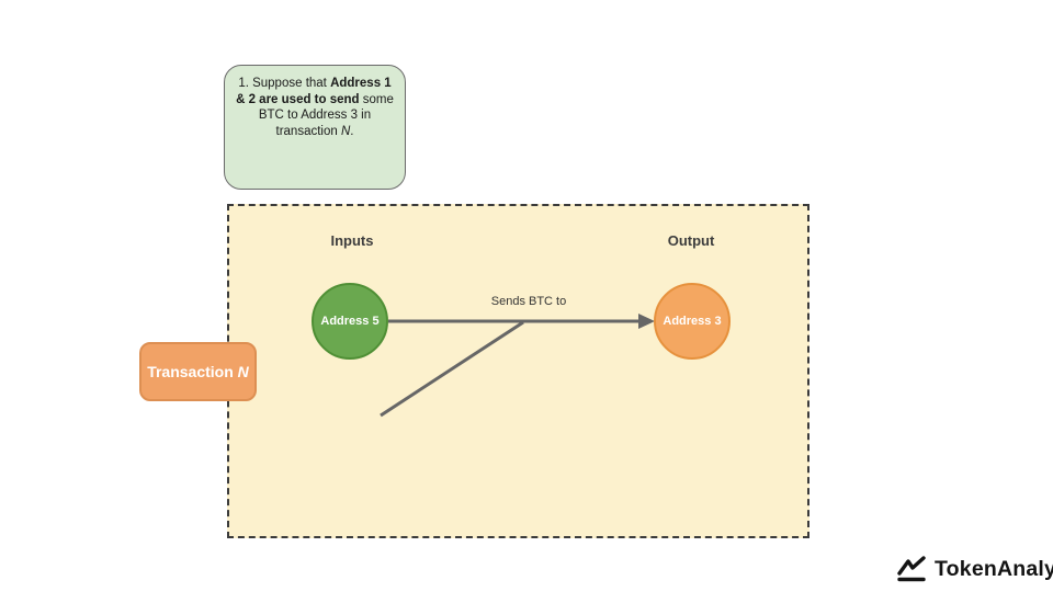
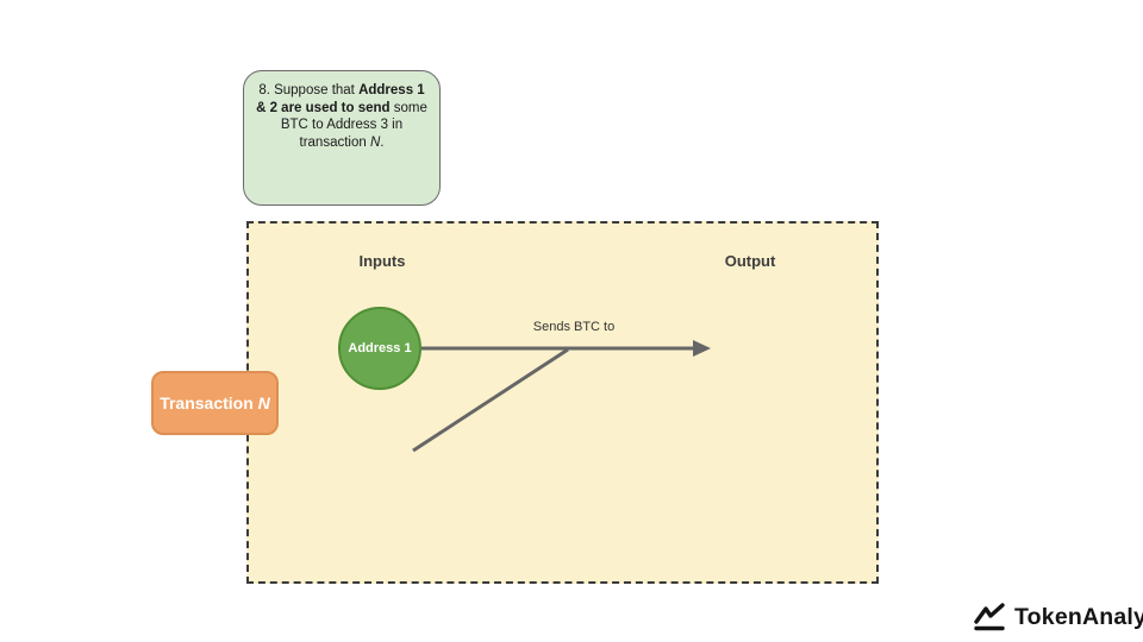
- 1. Suppose that Address 1 & 2 are used to send some BTC to Address 3 in transaction N.
+ 8. Suppose that Address 1 & 2 are used to send some BTC to Address 3 in transaction N.
  Inputs
  Output
  Transaction N
  Sends BTC to
- Address 5
+ Address 1
- Address 3
  TokenAnaly
